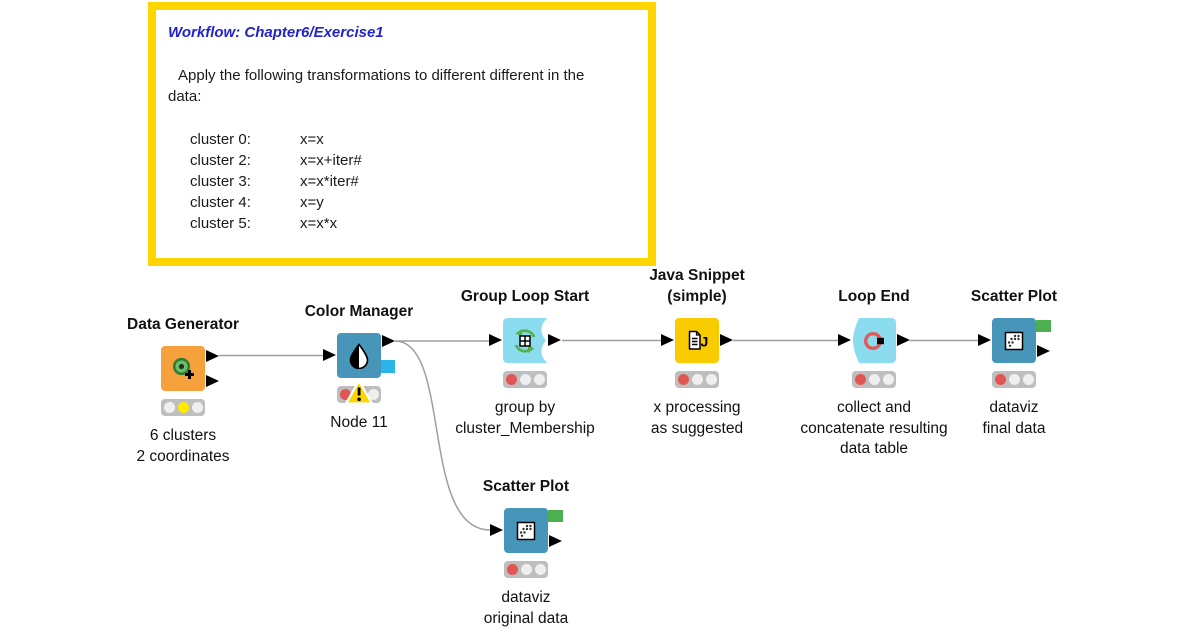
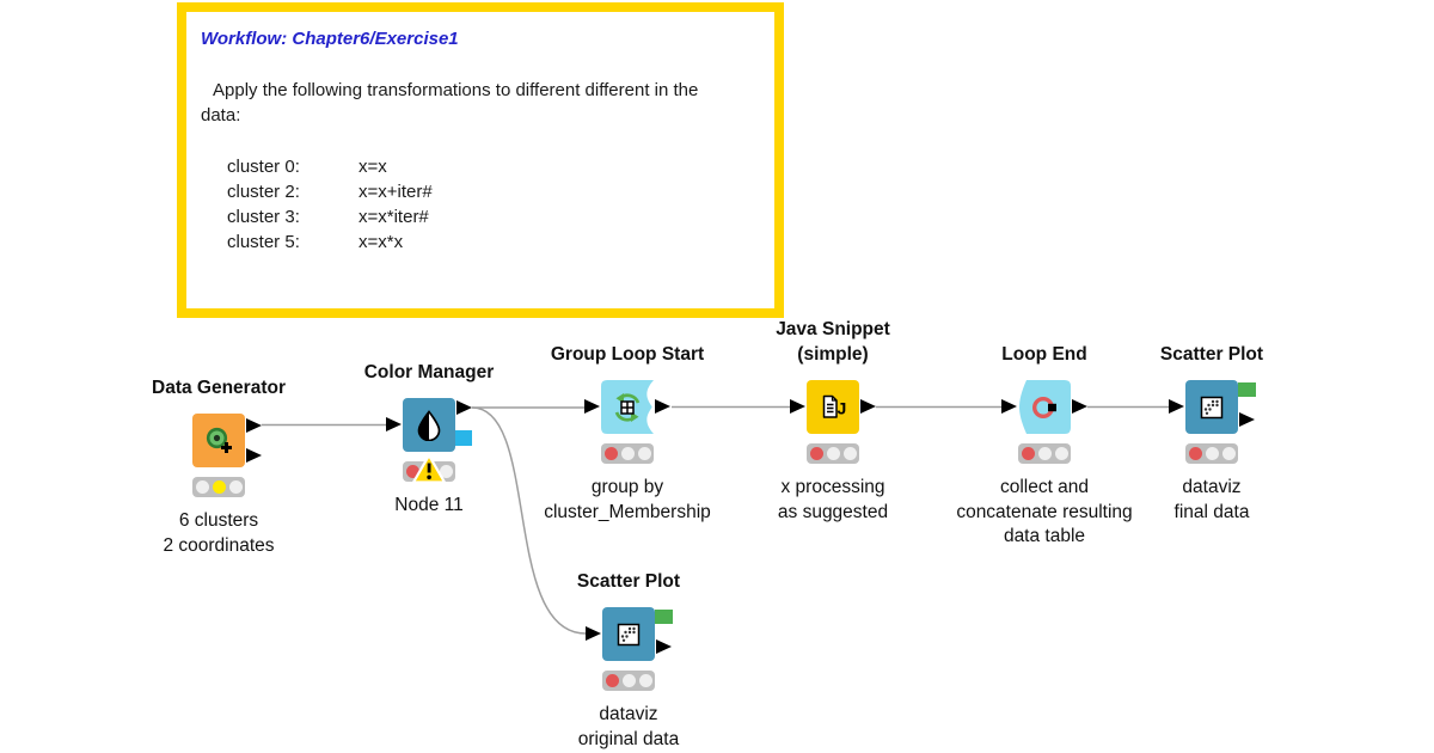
  Workflow: Chapter6/Exercise1
  Apply the following transformations to different different in the
  data:
  cluster 0:
  x=x
  cluster 2:
  x=x+iter#
  cluster 3:
  x=x*iter#
- cluster 4:
- x=y
  cluster 5:
  x=x*x
  Data Generator
  6 clusters
  2 coordinates
  Color Manager
  Node 11
  Group Loop Start
  group by
  cluster_Membership
  Java Snippet
  (simple)
  J
  x processing
  as suggested
  Loop End
  collect and
  concatenate resulting
  data table
  Scatter Plot
  dataviz
  final data
  Scatter Plot
  dataviz
  original data
